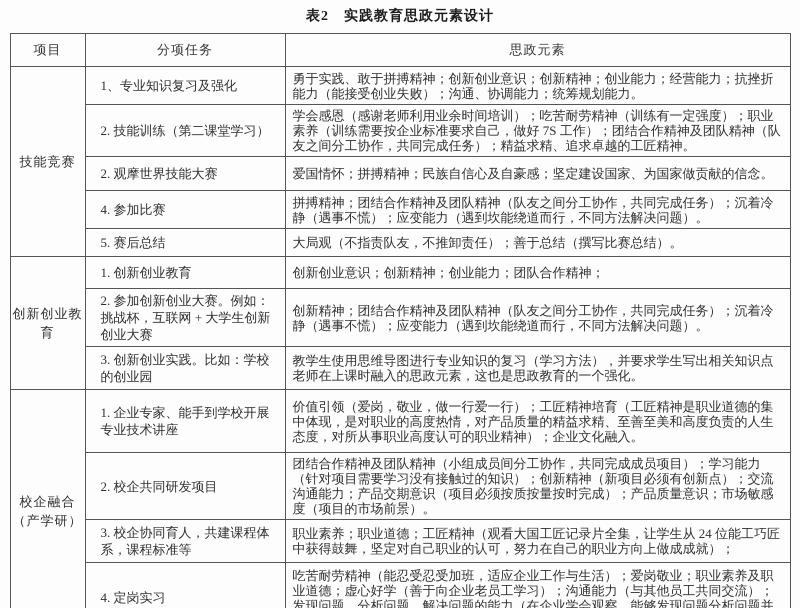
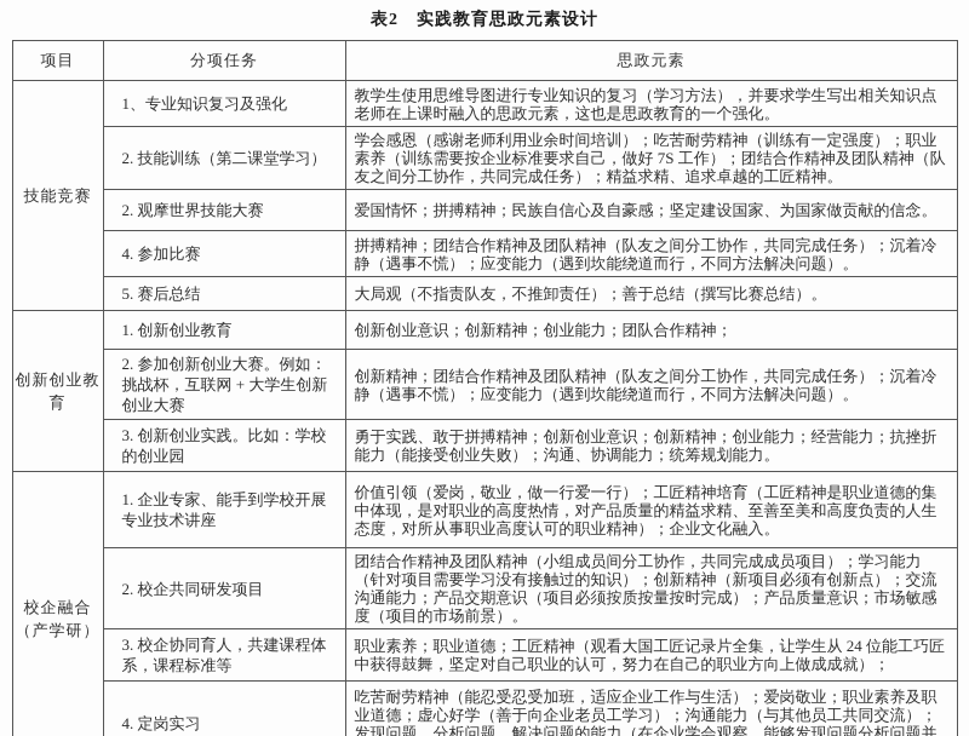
  表2 实践教育思政元素设计
  项目	分项任务	思政元素
- 技能竞赛	1、专业知识复习及强化	勇于实践、敢于拼搏精神；创新创业意识；创新精神；创业能力；经营能力；抗挫折能力（能接受创业失败）；沟通、协调能力；统筹规划能力。
+ 技能竞赛	1、专业知识复习及强化	教学生使用思维导图进行专业知识的复习（学习方法），并要求学生写出相关知识点老师在上课时融入的思政元素，这也是思政教育的一个强化。
  2. 技能训练（第二课堂学习）	学会感恩（感谢老师利用业余时间培训）；吃苦耐劳精神（训练有一定强度）；职业素养（训练需要按企业标准要求自己，做好 7S 工作）；团结合作精神及团队精神（队友之间分工协作，共同完成任务）；精益求精、追求卓越的工匠精神。
  2. 观摩世界技能大赛	爱国情怀；拼搏精神；民族自信心及自豪感；坚定建设国家、为国家做贡献的信念。
  4. 参加比赛	拼搏精神；团结合作精神及团队精神（队友之间分工协作，共同完成任务）；沉着冷静（遇事不慌）；应变能力（遇到坎能绕道而行，不同方法解决问题）。
  5. 赛后总结	大局观（不指责队友，不推卸责任）；善于总结（撰写比赛总结）。
  创新创业教育	1. 创新创业教育	创新创业意识；创新精神；创业能力；团队合作精神；
  2. 参加创新创业大赛。例如：挑战杯，互联网 + 大学生创新创业大赛	创新精神；团结合作精神及团队精神（队友之间分工协作，共同完成任务）；沉着冷静（遇事不慌）；应变能力（遇到坎能绕道而行，不同方法解决问题）。
- 3. 创新创业实践。比如：学校的创业园	教学生使用思维导图进行专业知识的复习（学习方法），并要求学生写出相关知识点老师在上课时融入的思政元素，这也是思政教育的一个强化。
+ 3. 创新创业实践。比如：学校的创业园	勇于实践、敢于拼搏精神；创新创业意识；创新精神；创业能力；经营能力；抗挫折能力（能接受创业失败）；沟通、协调能力；统筹规划能力。
  校企融合 （产学研）	1. 企业专家、能手到学校开展专业技术讲座	价值引领（爱岗，敬业，做一行爱一行）；工匠精神培育（工匠精神是职业道德的集中体现，是对职业的高度热情，对产品质量的精益求精、至善至美和高度负责的人生态度，对所从事职业高度认可的职业精神）；企业文化融入。
  2. 校企共同研发项目	团结合作精神及团队精神（小组成员间分工协作，共同完成成员项目）；学习能力（针对项目需要学习没有接触过的知识）；创新精神（新项目必须有创新点）；交流沟通能力；产品交期意识（项目必须按质按量按时完成）；产品质量意识；市场敏感度（项目的市场前景）。
  3. 校企协同育人，共建课程体系，课程标准等	职业素养；职业道德；工匠精神（观看大国工匠记录片全集，让学生从 24 位能工巧匠中获得鼓舞，坚定对自己职业的认可，努力在自己的职业方向上做成成就）；
  4. 定岗实习	吃苦耐劳精神（能忍受忍受加班，适应企业工作与生活）；爱岗敬业；职业素养及职业道德；虚心好学（善于向企业老员工学习）；沟通能力（与其他员工共同交流）；发现问题、分析问题、解决问题的能力（在企业学会观察，能够发现问题分析问题并
